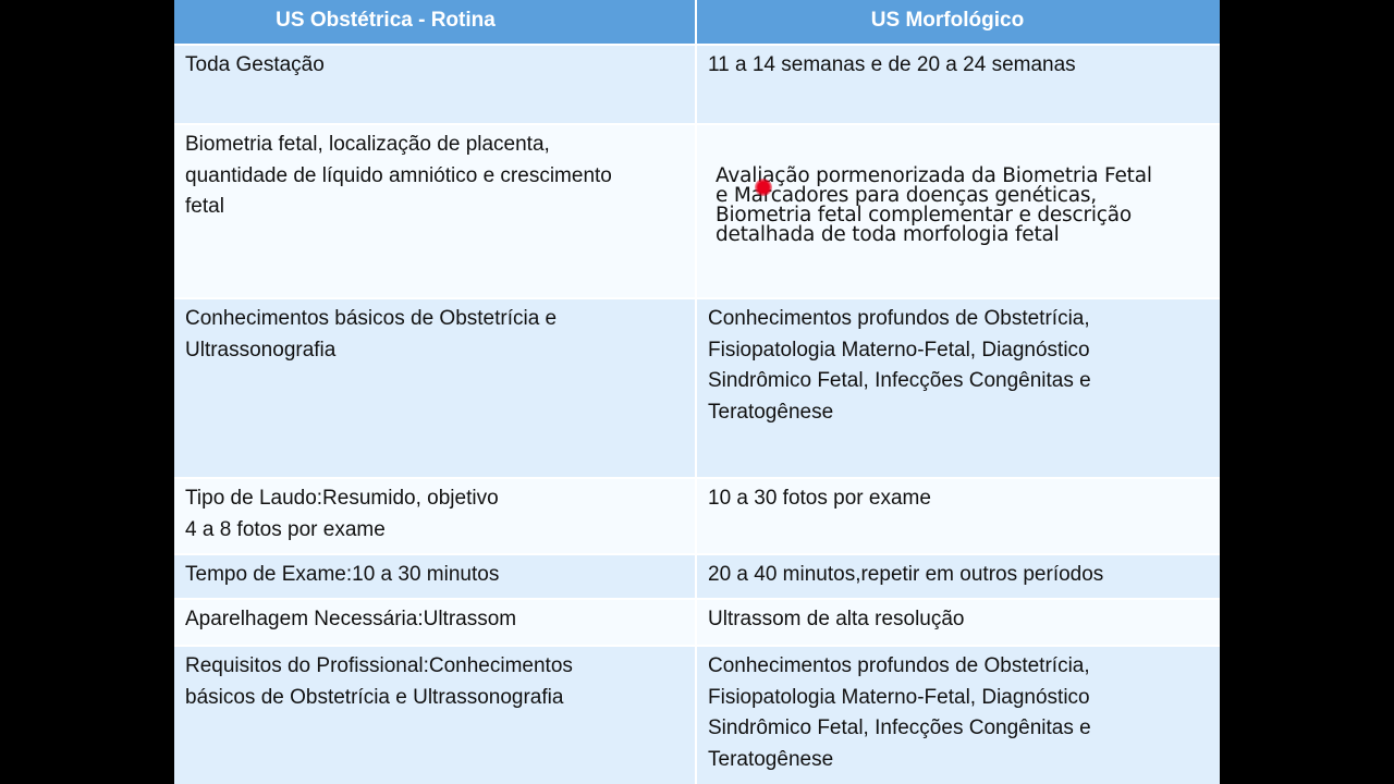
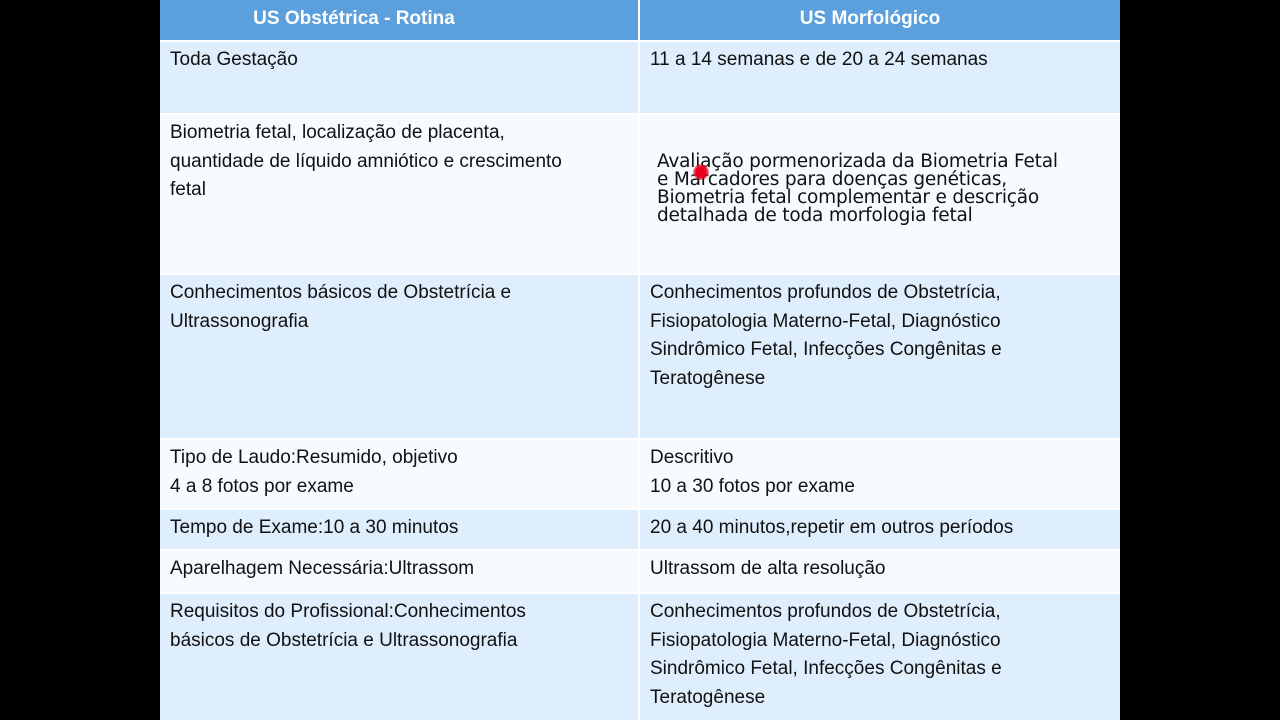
  US Obstétrica - Rotina
  US Morfológico
  Toda Gestação
  11 a 14 semanas e de 20 a 24 semanas
  Biometria fetal, localização de placenta,
  quantidade de líquido amniótico e crescimento
  fetal
  Avaliação pormenorizada da Biometria Fetal
  e Marcadores para doenças genéticas,
  Biometria fetal complementar e descrição
  detalhada de toda morfologia fetal
  Conhecimentos básicos de Obstetrícia e
  Ultrassonografia
  Conhecimentos profundos de Obstetrícia,
  Fisiopatologia Materno-Fetal, Diagnóstico
  Sindrômico Fetal, Infecções Congênitas e
  Teratogênese
  Tipo de Laudo:Resumido, objetivo
  4 a 8 fotos por exame
+ Descritivo
  10 a 30 fotos por exame
  Tempo de Exame:10 a 30 minutos
  20 a 40 minutos,repetir em outros períodos
  Aparelhagem Necessária:Ultrassom
  Ultrassom de alta resolução
  Requisitos do Profissional:Conhecimentos
  básicos de Obstetrícia e Ultrassonografia
  Conhecimentos profundos de Obstetrícia,
  Fisiopatologia Materno-Fetal, Diagnóstico
  Sindrômico Fetal, Infecções Congênitas e
  Teratogênese
